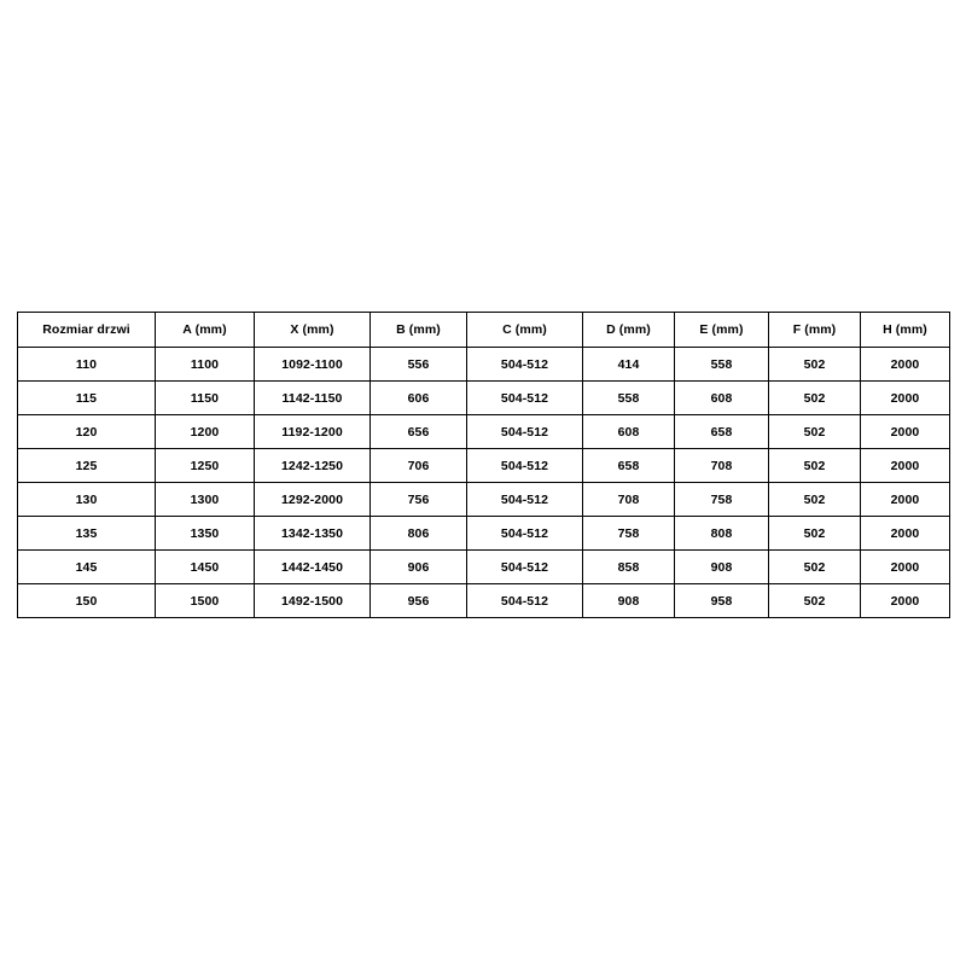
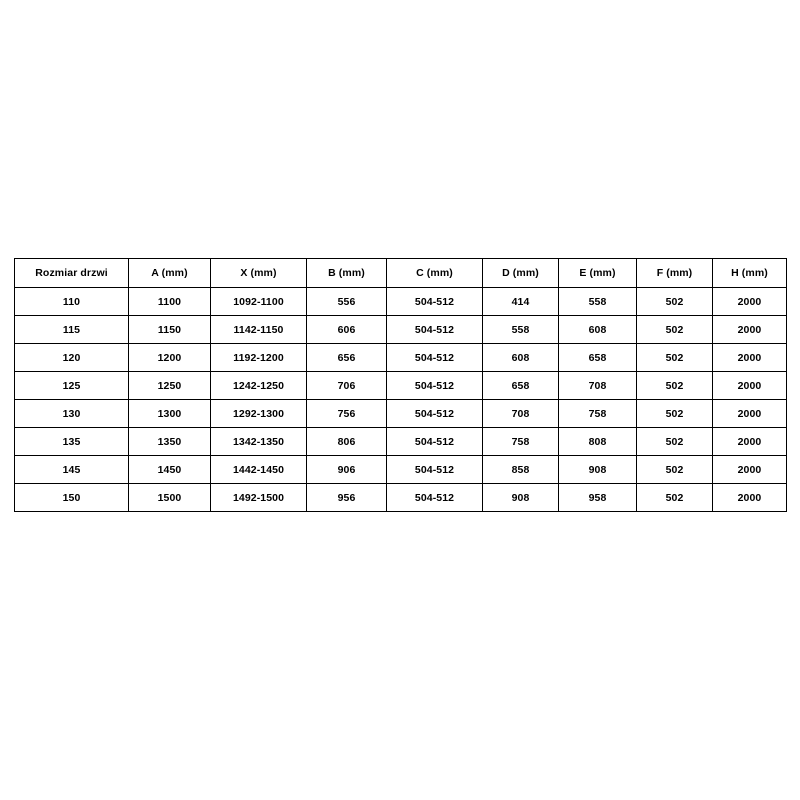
  Rozmiar drzwi	A (mm)	X (mm)	B (mm)	C (mm)	D (mm)	E (mm)	F (mm)	H (mm)
  110	1100	1092-1100	556	504-512	414	558	502	2000
  115	1150	1142-1150	606	504-512	558	608	502	2000
  120	1200	1192-1200	656	504-512	608	658	502	2000
  125	1250	1242-1250	706	504-512	658	708	502	2000
- 130	1300	1292-2000	756	504-512	708	758	502	2000
+ 130	1300	1292-1300	756	504-512	708	758	502	2000
  135	1350	1342-1350	806	504-512	758	808	502	2000
  145	1450	1442-1450	906	504-512	858	908	502	2000
  150	1500	1492-1500	956	504-512	908	958	502	2000
